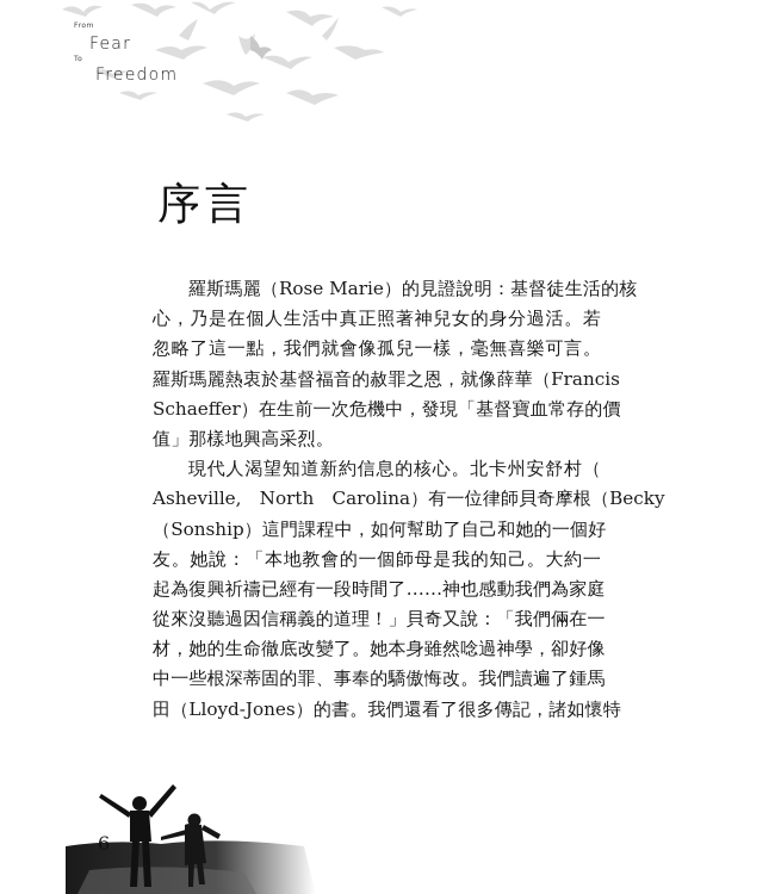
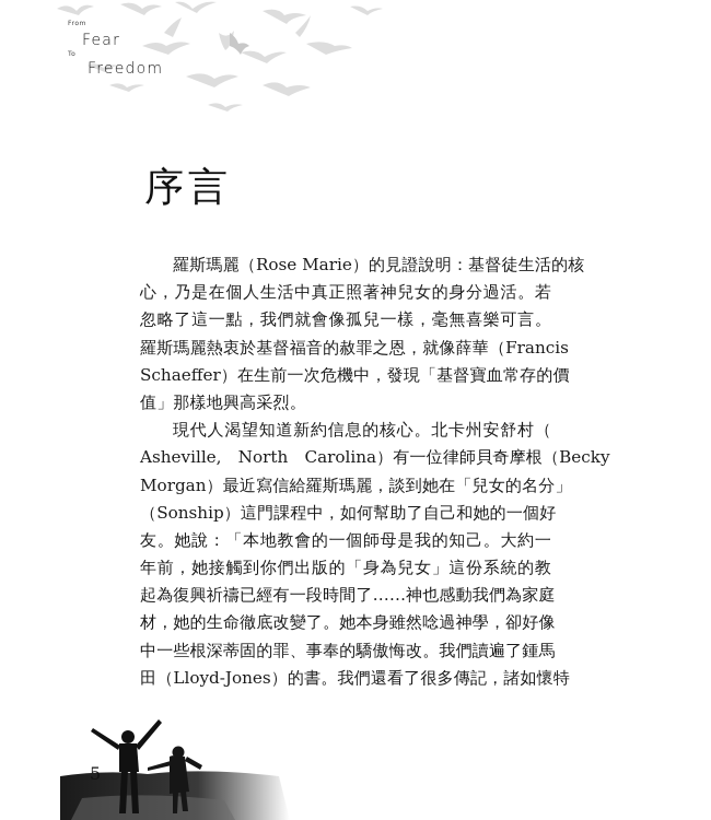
  Fear
  Freedom
  序言
  羅斯瑪麗（Rose Marie）的見證說明：基督徒生活的核
  心，乃是在個人生活中真正照著神兒女的身分過活。若
  忽略了這一點，我們就會像孤兒一樣，毫無喜樂可言。
  羅斯瑪麗熱衷於基督福音的赦罪之恩，就像薛華（Francis
  Schaeffer）在生前一次危機中，發現「基督寶血常存的價
  值」那樣地興高采烈。
  現代人渴望知道新約信息的核心。北卡州安舒村（
  Asheville, North Carolina）有一位律師貝奇摩根（Becky
+ Morgan）最近寫信給羅斯瑪麗，談到她在「兒女的名分」
  （Sonship）這門課程中，如何幫助了自己和她的一個好
  友。她說：「本地教會的一個師母是我的知己。大約一
+ 年前，她接觸到你們出版的「身為兒女」這份系統的教
  起為復興祈禱已經有一段時間了……神也感動我們為家庭
- 從來沒聽過因信稱義的道理！」貝奇又說：「我們倆在一
  材，她的生命徹底改變了。她本身雖然唸過神學，卻好像
  中一些根深蒂固的罪、事奉的驕傲悔改。我們讀遍了鍾馬
  田（Lloyd-Jones）的書。我們還看了很多傳記，諸如懷特
- 6
+ 5
